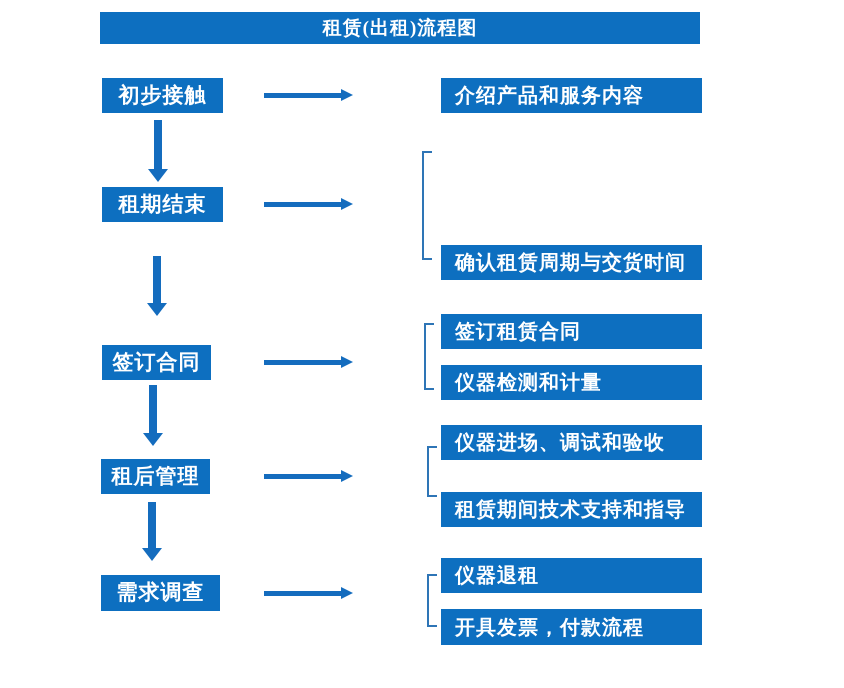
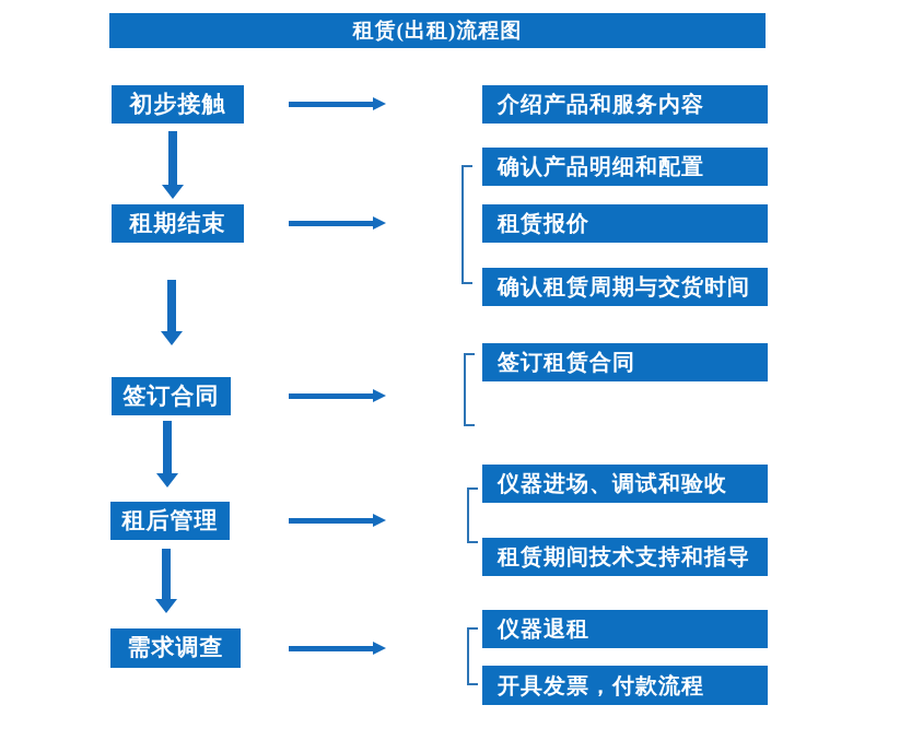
  租赁(出租)流程图
  初步接触
  租期结束
  签订合同
  租后管理
  需求调查
  介绍产品和服务内容
+ 确认产品明细和配置
+ 租赁报价
  确认租赁周期与交货时间
  签订租赁合同
- 仪器检测和计量
  仪器进场、调试和验收
  租赁期间技术支持和指导
  仪器退租
  开具发票，付款流程
